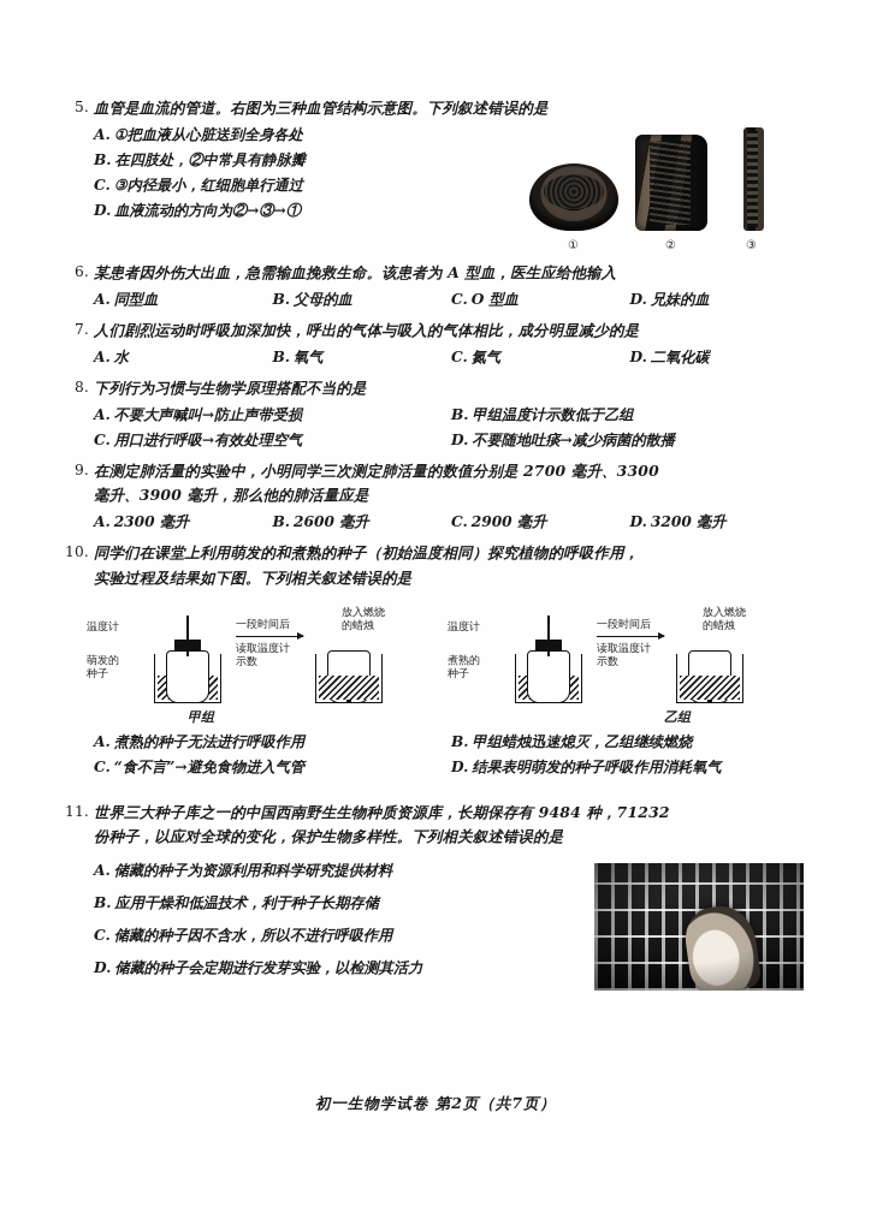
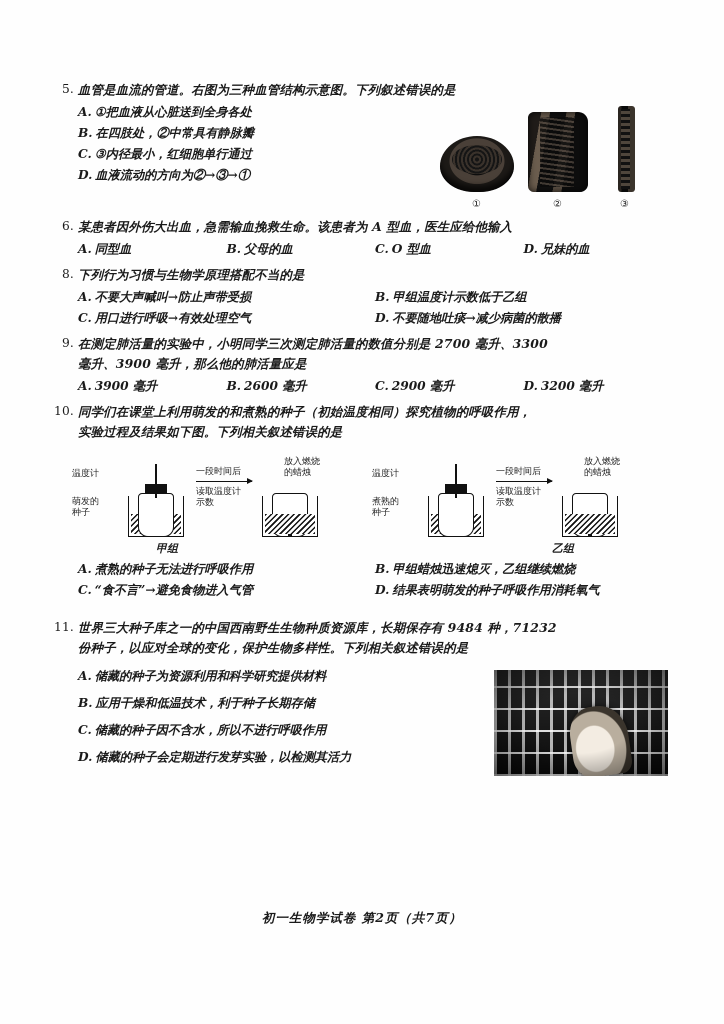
  5.
  血管是血流的管道。右图为三种血管结构示意图。下列叙述错误的是
  A. ①把血液从心脏送到全身各处
  B. 在四肢处，②中常具有静脉瓣
  C. ③内径最小，红细胞单行通过
  D. 血液流动的方向为②→③→①
  ①
  ②
  ③
  6.
  某患者因外伤大出血，急需输血挽救生命。该患者为 A 型血，医生应给他输入
  A. 同型血
  B. 父母的血
  C. O 型血
  D. 兄妹的血
- 7.
- 人们剧烈运动时呼吸加深加快，呼出的气体与吸入的气体相比，成分明显减少的是
- A. 水
- B. 氧气
- C. 氮气
- D. 二氧化碳
  8.
  下列行为习惯与生物学原理搭配不当的是
  A. 不要大声喊叫→防止声带受损
  B. 甲组温度计示数低于乙组
  C. 用口进行呼吸→有效处理空气
  D. 不要随地吐痰→减少病菌的散播
  9.
  在测定肺活量的实验中，小明同学三次测定肺活量的数值分别是 2700 毫升、3300
  毫升、3900 毫升，那么他的肺活量应是
- A. 2300 毫升
+ A. 3900 毫升
  B. 2600 毫升
  C. 2900 毫升
  D. 3200 毫升
  10.
  同学们在课堂上利用萌发的和煮熟的种子（初始温度相同）探究植物的呼吸作用，
  实验过程及结果如下图。下列相关叙述错误的是
  温度计
  萌发的
  种子
  一段时间后
  读取温度计
  示数
  放入燃烧
  的蜡烛
  甲组
  温度计
  煮熟的
  种子
  一段时间后
  读取温度计
  示数
  放入燃烧
  的蜡烛
  乙组
  A. 煮熟的种子无法进行呼吸作用
  B. 甲组蜡烛迅速熄灭，乙组继续燃烧
  C. “食不言”→避免食物进入气管
  D. 结果表明萌发的种子呼吸作用消耗氧气
  11.
  世界三大种子库之一的中国西南野生生物种质资源库，长期保存有 9484 种，71232
  份种子，以应对全球的变化，保护生物多样性。下列相关叙述错误的是
  A. 储藏的种子为资源利用和科学研究提供材料
  B. 应用干燥和低温技术，利于种子长期存储
  C. 储藏的种子因不含水，所以不进行呼吸作用
  D. 储藏的种子会定期进行发芽实验，以检测其活力
  初一生物学试卷 第2页（共7页）
